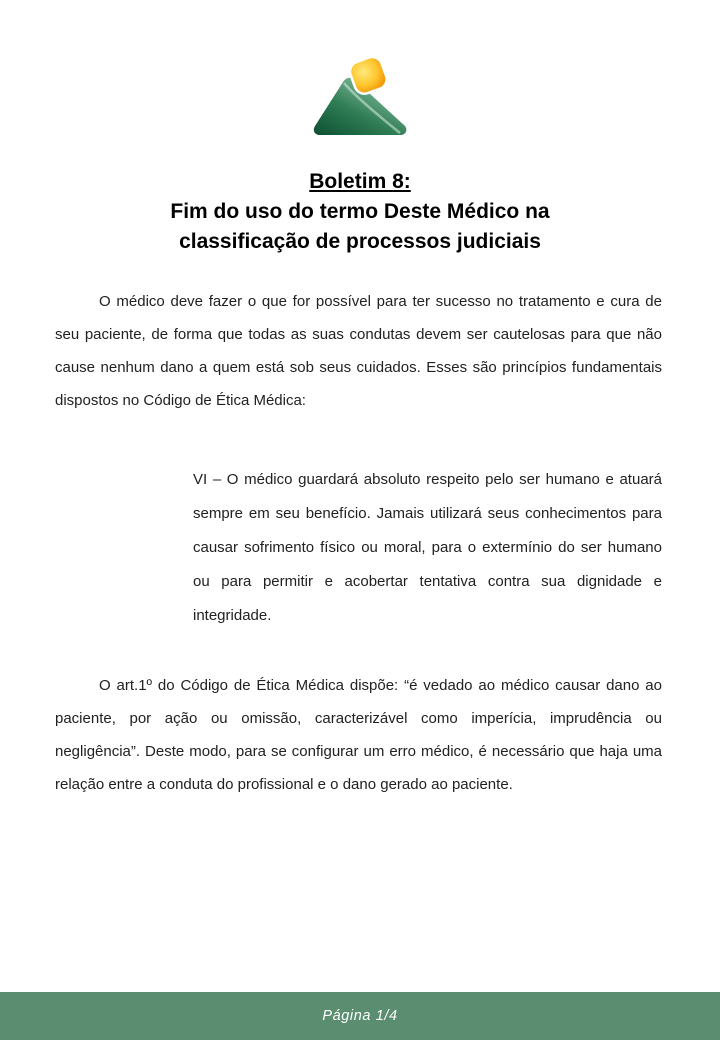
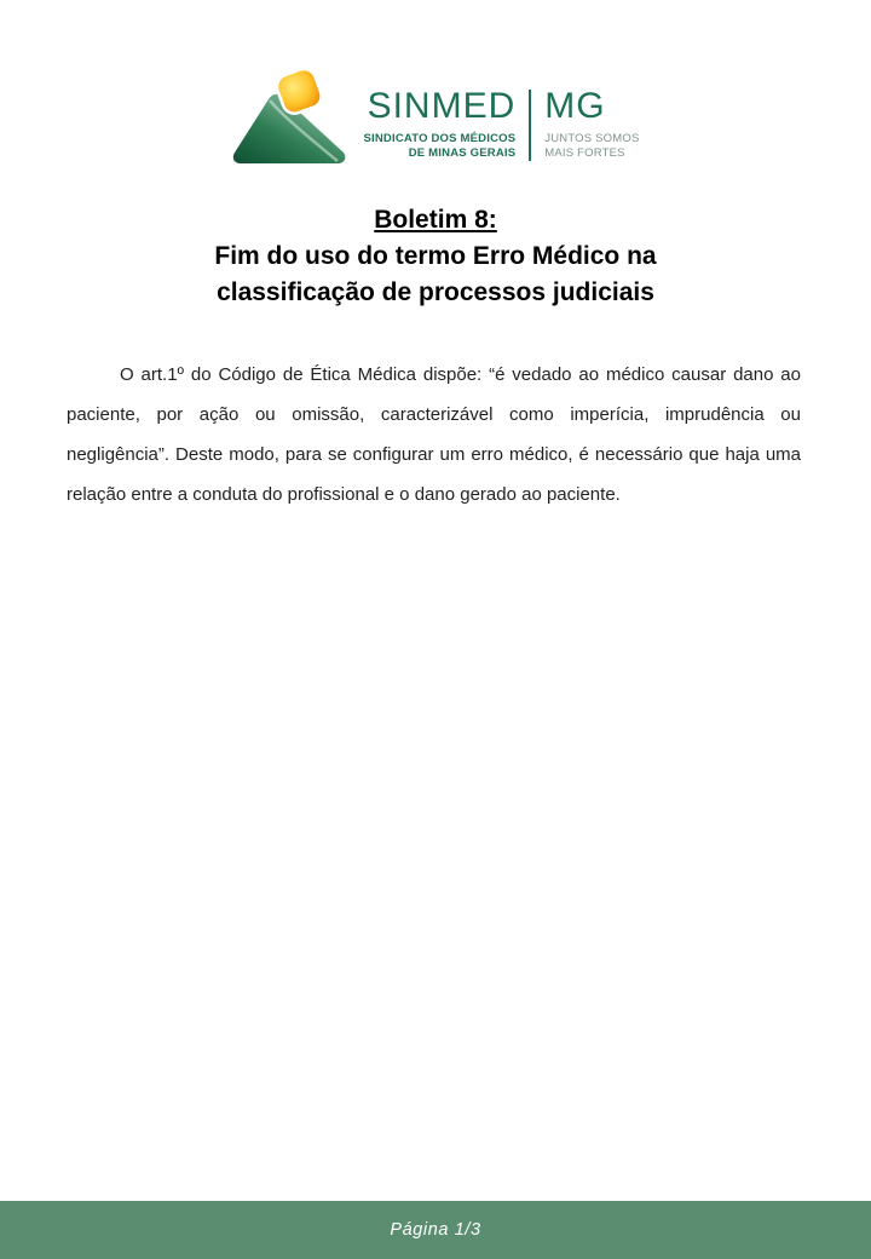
+ SINMED
+ SINDICATO DOS MÉDICOS
+ DE MINAS GERAIS
+ MG
+ JUNTOS SOMOS
+ MAIS FORTES
  Boletim 8:
- Fim do uso do termo Deste Médico na
+ Fim do uso do termo Erro Médico na
  classificação de processos judiciais
- O médico deve fazer o que for possível para ter sucesso no tratamento e cura de seu paciente, de forma que todas as suas condutas devem ser cautelosas para que não cause nenhum dano a quem está sob seus cuidados. Esses são princípios fundamentais dispostos no Código de Ética Médica:
- VI – O médico guardará absoluto respeito pelo ser humano e atuará sempre em seu benefício. Jamais utilizará seus conhecimentos para causar sofrimento físico ou moral, para o extermínio do ser humano ou para permitir e acobertar tentativa contra sua dignidade e integridade.
  O art.1º do Código de Ética Médica dispõe: “é vedado ao médico causar dano ao paciente, por ação ou omissão, caracterizável como imperícia, imprudência ou negligência”. Deste modo, para se configurar um erro médico, é necessário que haja uma relação entre a conduta do profissional e o dano gerado ao paciente.
- Página 1/4
+ Página 1/3
